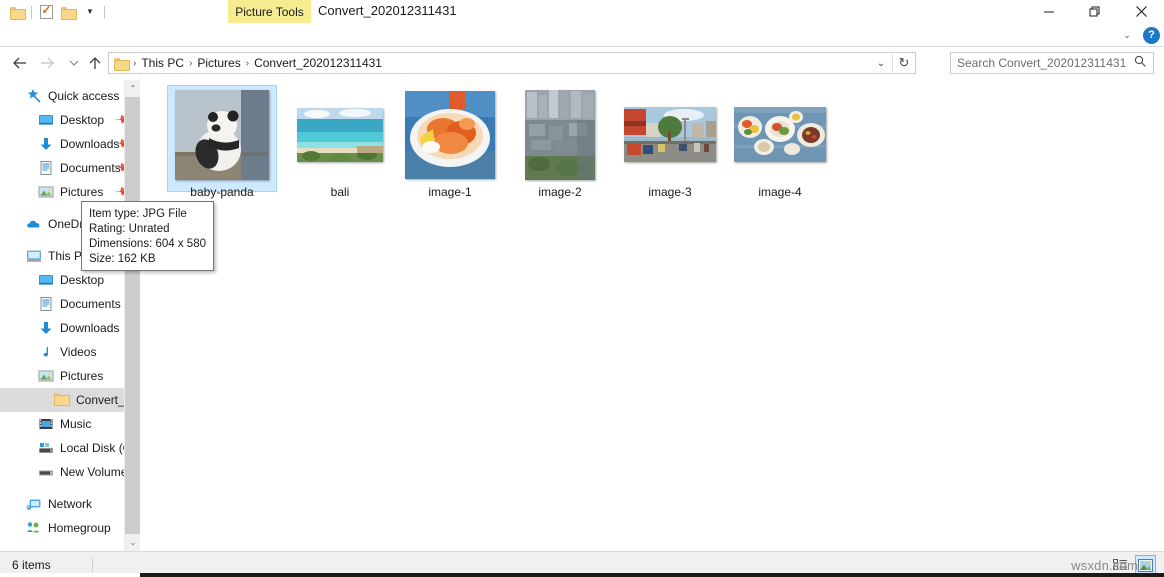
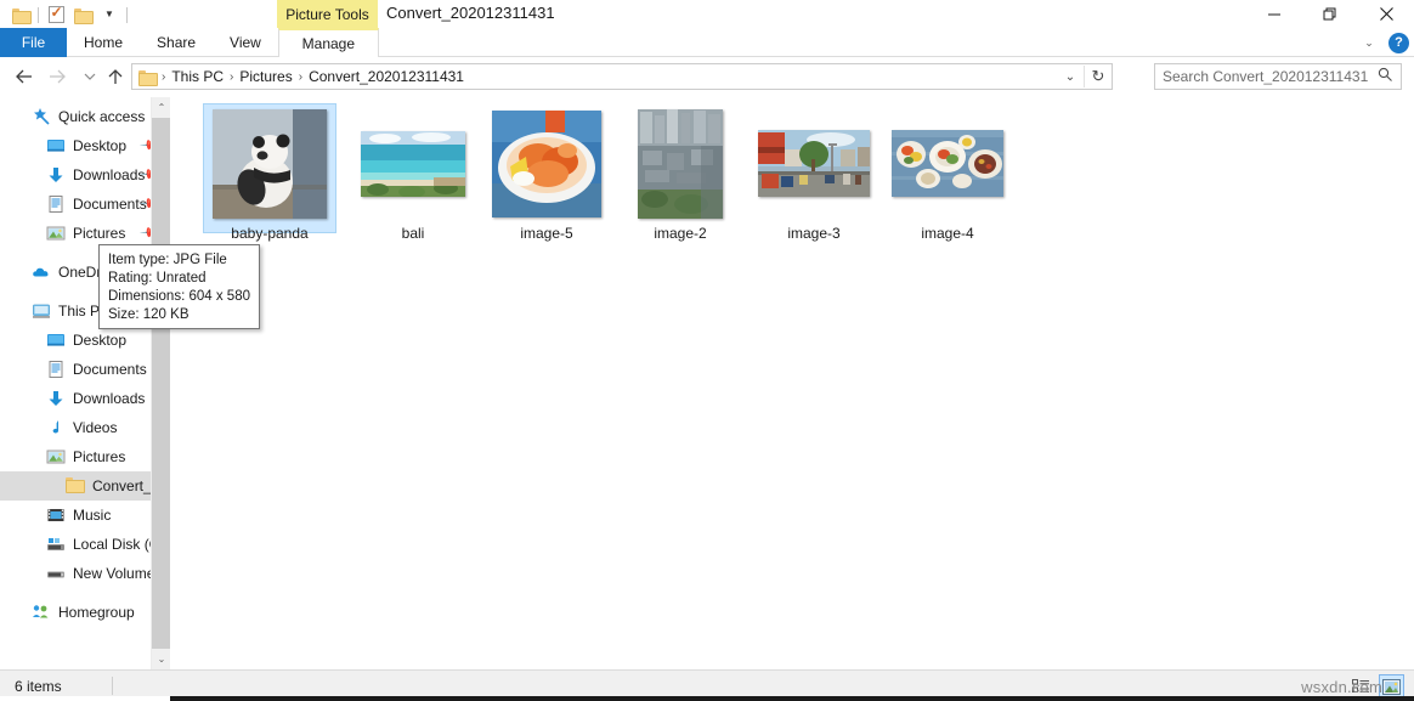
  ▼
  Picture Tools
  Convert_202012311431
+ File
+ Home
+ Share
+ View
+ Manage
  ⌄
  ?
  ›
  This PC
  ›
  Pictures
  ›
  Convert_202012311431
  ⌄
  ↻
  Search Convert_202012311431
  Quick access
  Desktop
  Downloads
  Documents
  Pictures
  This P
  Desktop
  Documents
  Downloads
  Videos
  Pictures
  Music
  Local Disk (
- Network
  Homegroup
  ⌃
  ⌄
  baby-panda
  bali
- image-1
+ image-5
  image-2
  image-3
  image-4
  Item type: JPG File
  Rating: Unrated
  Dimensions: 604 x 580
- Size: 162 KB
+ Size: 120 KB
  6 items
  wsxdn.com
